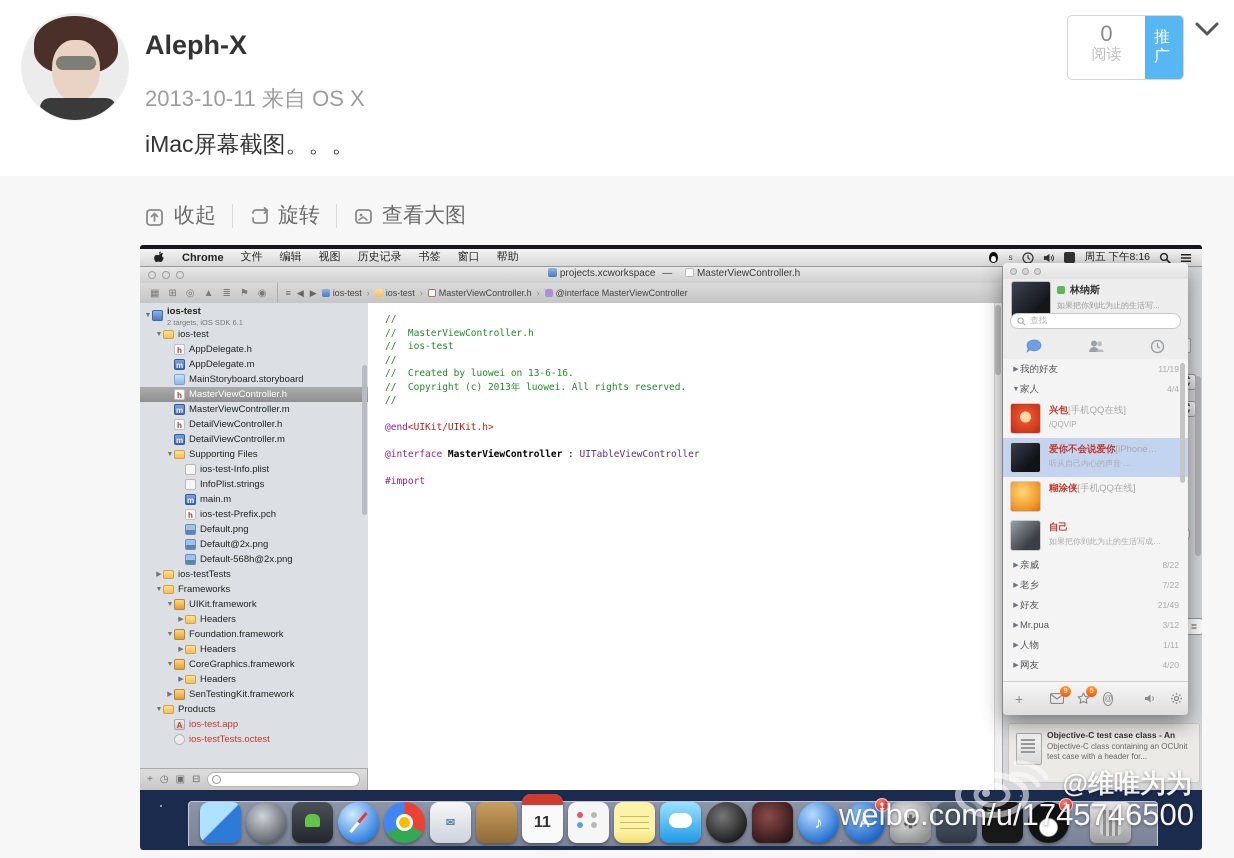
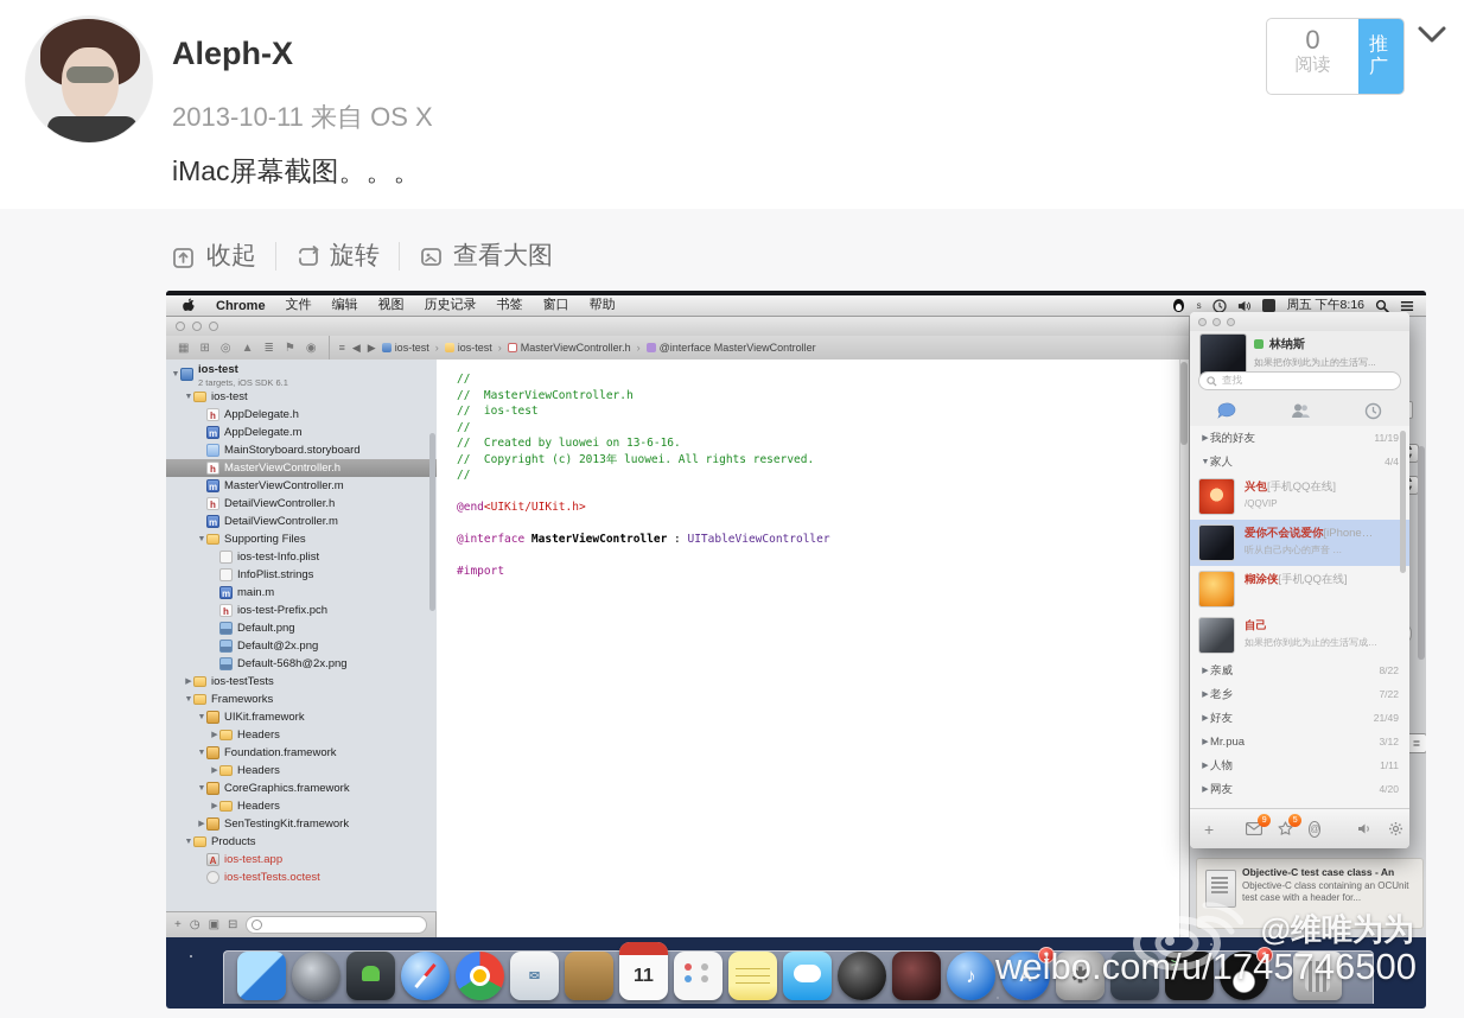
  Aleph-X
  2013-10-11 来自 OS X
  iMac屏幕截图。。。
  0
  阅读
  推广
  收起
  旋转
  查看大图
  Chrome
  文件
  编辑
  视图
  历史记录
  书签
  窗口
  帮助
  s
  周五 下午8:16
- projects.xcworkspace — MasterViewController.h
  ▦
  ⊞
  ◎
  ▲
  ≣
  ⚑
  ◉
  ≡
  ◀
  ▶
  ios-test
  ›
  ios-test
  ›
  MasterViewController.h
  ›
  @interface MasterViewController
  ios-test
  2 targets, iOS SDK 6.1
  ios-test
  h
  AppDelegate.h
  m
  AppDelegate.m
  MainStoryboard.storyboard
  h
  MasterViewController.h
  m
  MasterViewController.m
  h
  DetailViewController.h
  m
  DetailViewController.m
  Supporting Files
  ios-test-Info.plist
  InfoPlist.strings
  m
  main.m
  h
  ios-test-Prefix.pch
  Default.png
  Default@2x.png
  Default-568h@2x.png
  ios-testTests
  Frameworks
  UIKit.framework
  Headers
  Foundation.framework
  Headers
  CoreGraphics.framework
  Headers
  SenTestingKit.framework
  Products
  A
  ios-test.app
  ios-testTests.octest
  +
  ◷
  ▣
  ⊟
  //
  // MasterViewController.h
  // ios-test
  //
  // Created by luowei on 13-6-16.
  // Copyright (c) 2013年 luowei. All rights reserved.
  //
  @end<UIKit/UIKit.h>
  @interface MasterViewController : UITableViewController
  #import
  ≣
  Objective-C test case class - An
  Objective-C class containing an OCUnit test case with a header for...
  林纳斯
  如果把你到此为止的生活写...
  查找
  我的好友
  11/19
  家人
  4/4
  兴包[手机QQ在线]
  /QQVIP
  爱你不会说爱你[iPhone…
  听从自己内心的声音 …
  糊涂侠[手机QQ在线]
  自己
  如果把你到此为止的生活写成…
  亲威
  8/22
  老乡
  7/22
  好友
  21/49
  Mr.pua
  3/12
  人物
  1/11
  网友
  4/20
  +
  @
  ✉
  11
  ♪
  A
  1
  ✱
  >_
  1
  @维唯为为
  weibo.com/u/1745746500
